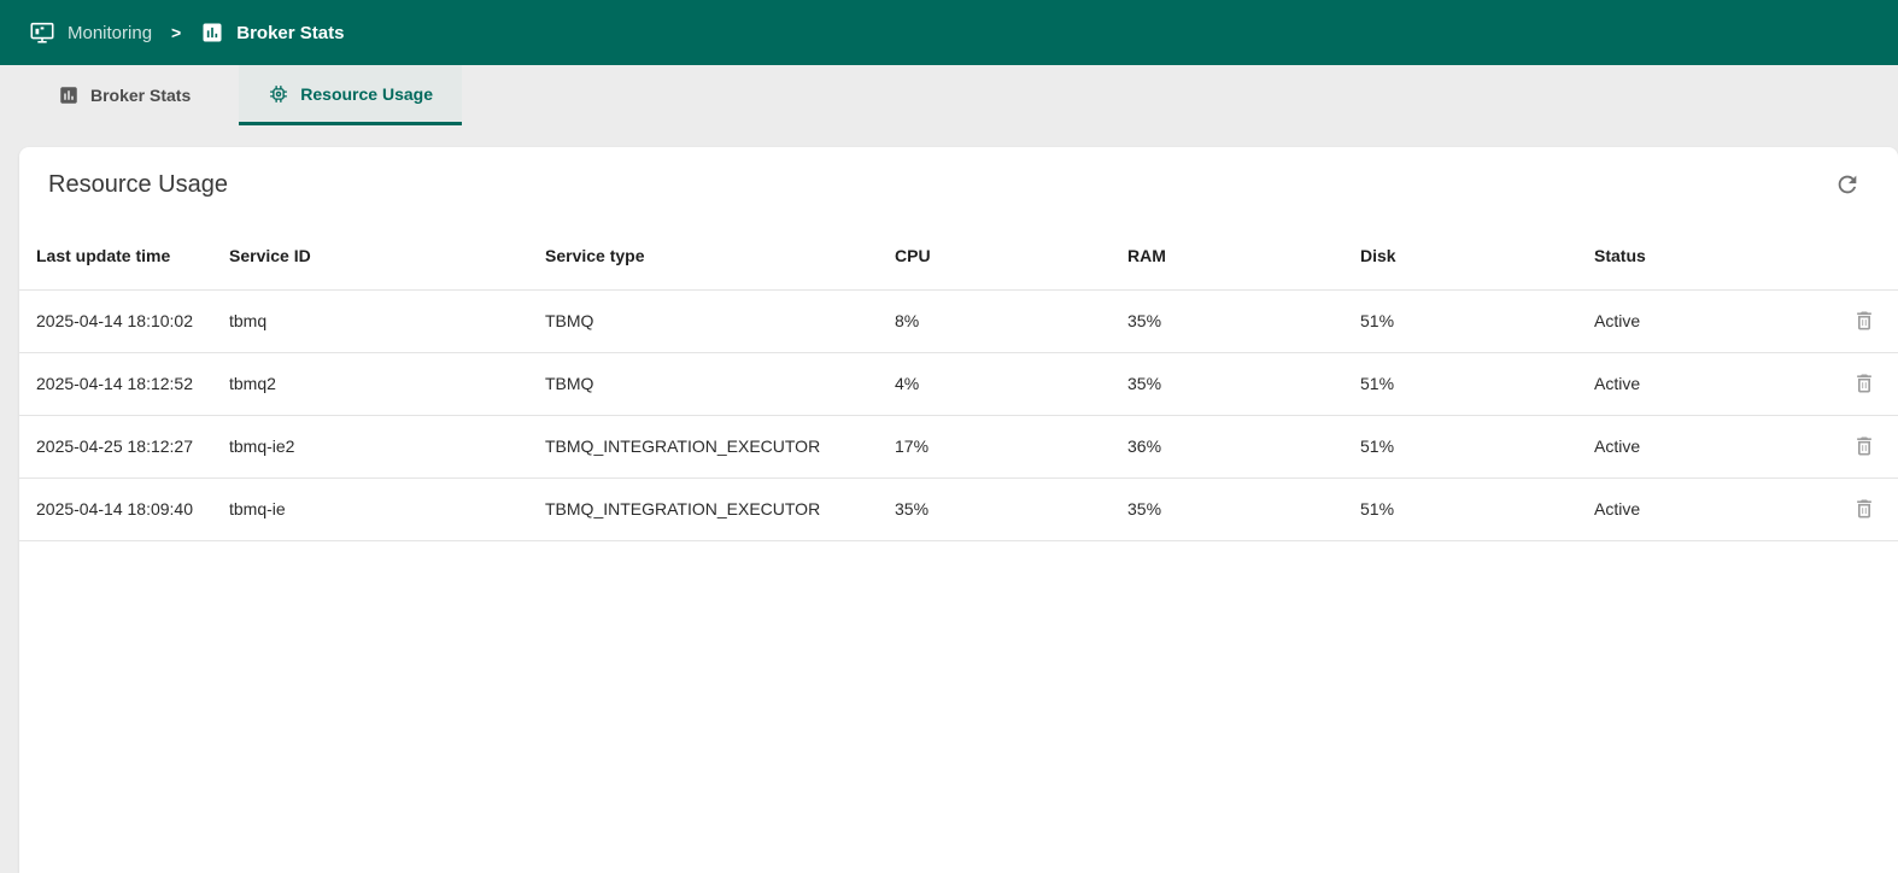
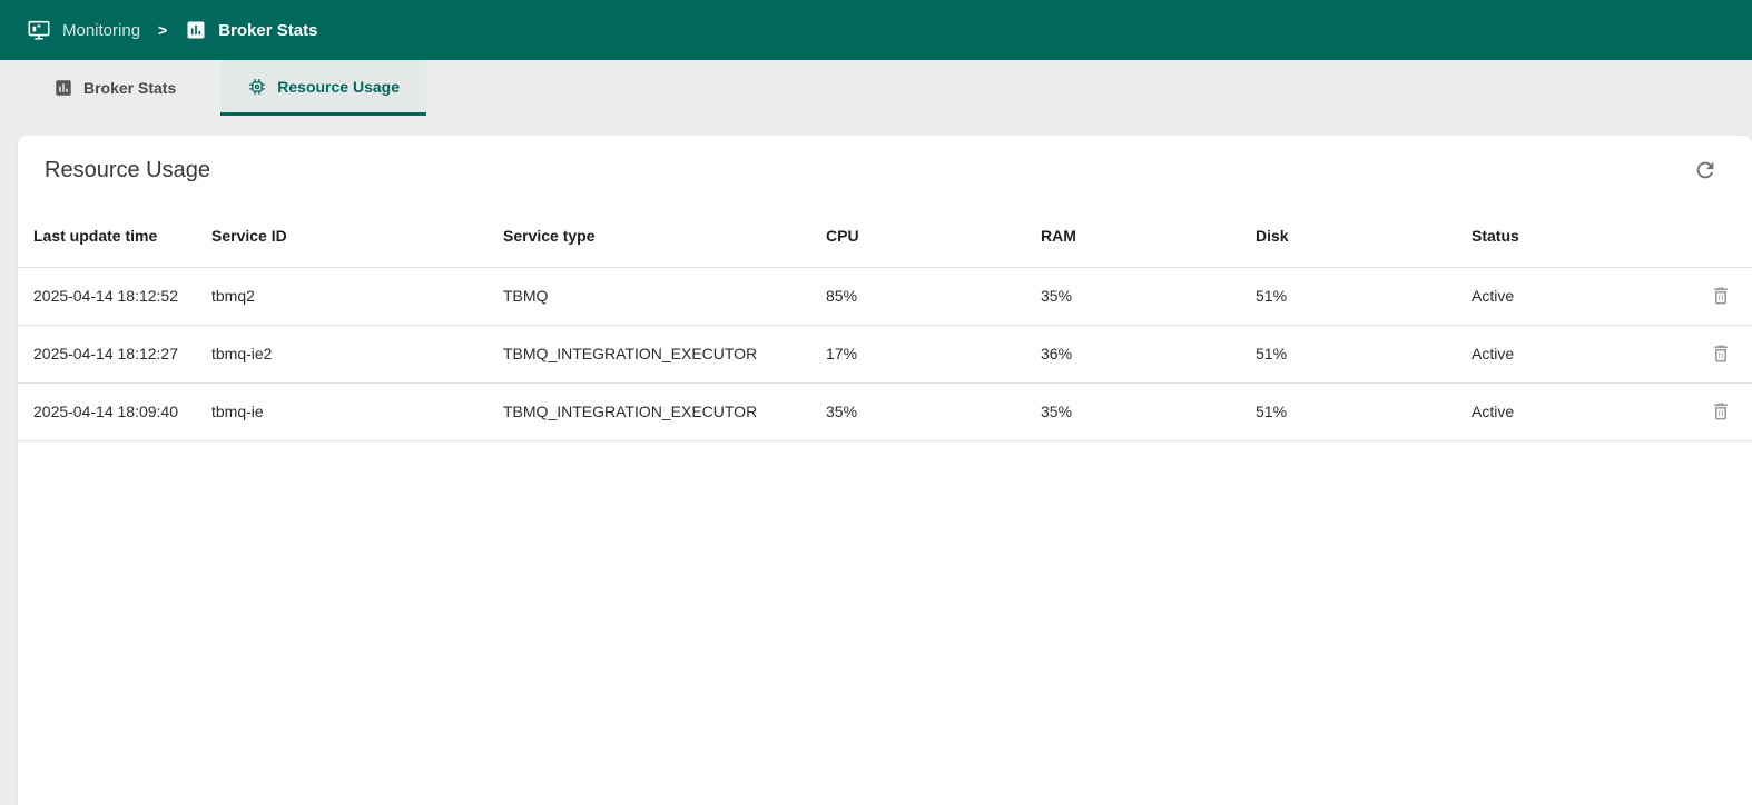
  Monitoring
  >
  Broker Stats
  Broker Stats
  Resource Usage
  Resource Usage
  Last update time	Service ID	Service type	CPU	RAM	Disk	Status
- 2025-04-14 18:10:02	tbmq	TBMQ	8%	35%	51%	Active
- 2025-04-14 18:12:52	tbmq2	TBMQ	4%	35%	51%	Active
+ 2025-04-14 18:12:52	tbmq2	TBMQ	85%	35%	51%	Active
- 2025-04-25 18:12:27	tbmq-ie2	TBMQ_INTEGRATION_EXECUTOR	17%	36%	51%	Active
+ 2025-04-14 18:12:27	tbmq-ie2	TBMQ_INTEGRATION_EXECUTOR	17%	36%	51%	Active
  2025-04-14 18:09:40	tbmq-ie	TBMQ_INTEGRATION_EXECUTOR	35%	35%	51%	Active
